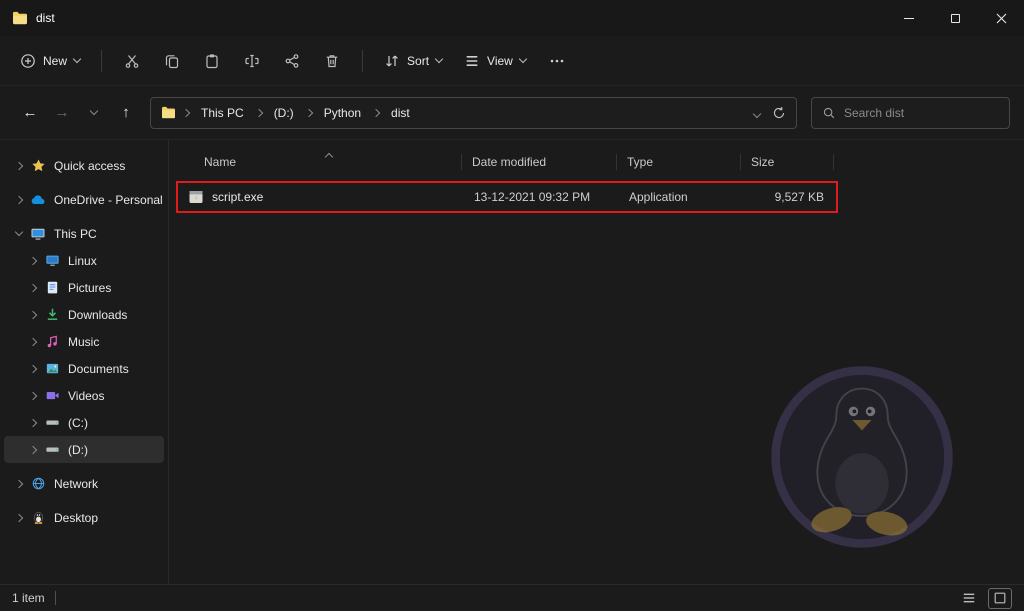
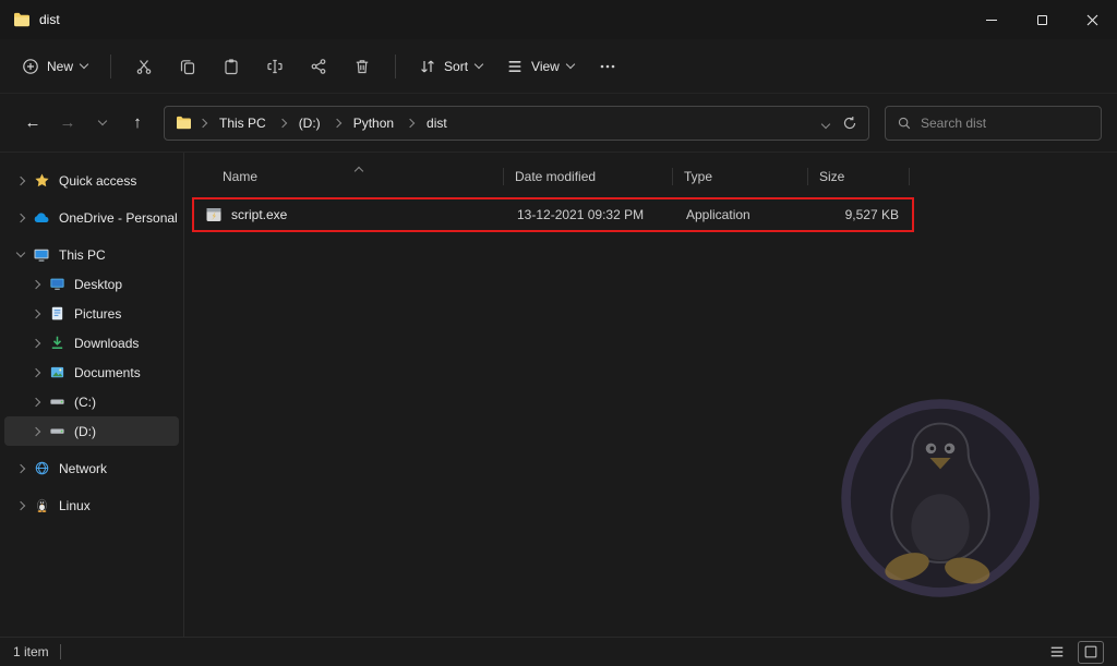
  dist
  New
  Sort
  View
  ←
  →
  ↑
  This PC
  (D:)
  Python
  dist
  Search dist
  Quick access
  OneDrive - Personal
  This PC
- Linux
+ Desktop
  Pictures
  Downloads
- Music
  Documents
- Videos
  (C:)
  (D:)
  Network
- Desktop
+ Linux
  Name
  Date modified
  Type
  Size
  script.exe
  13-12-2021 09:32 PM
  Application
  9,527 KB
  1 item
